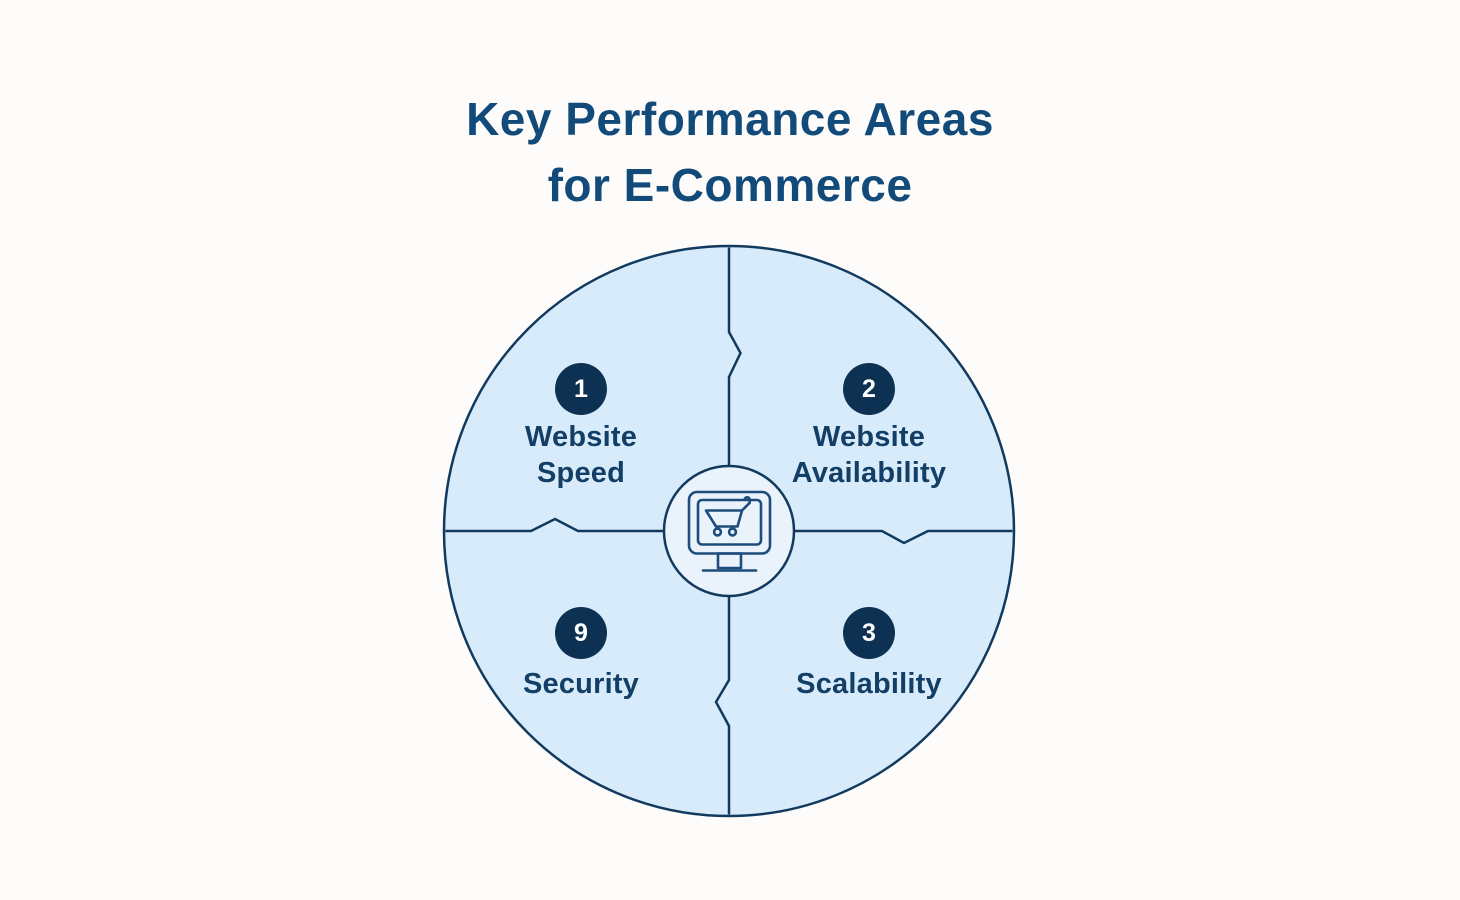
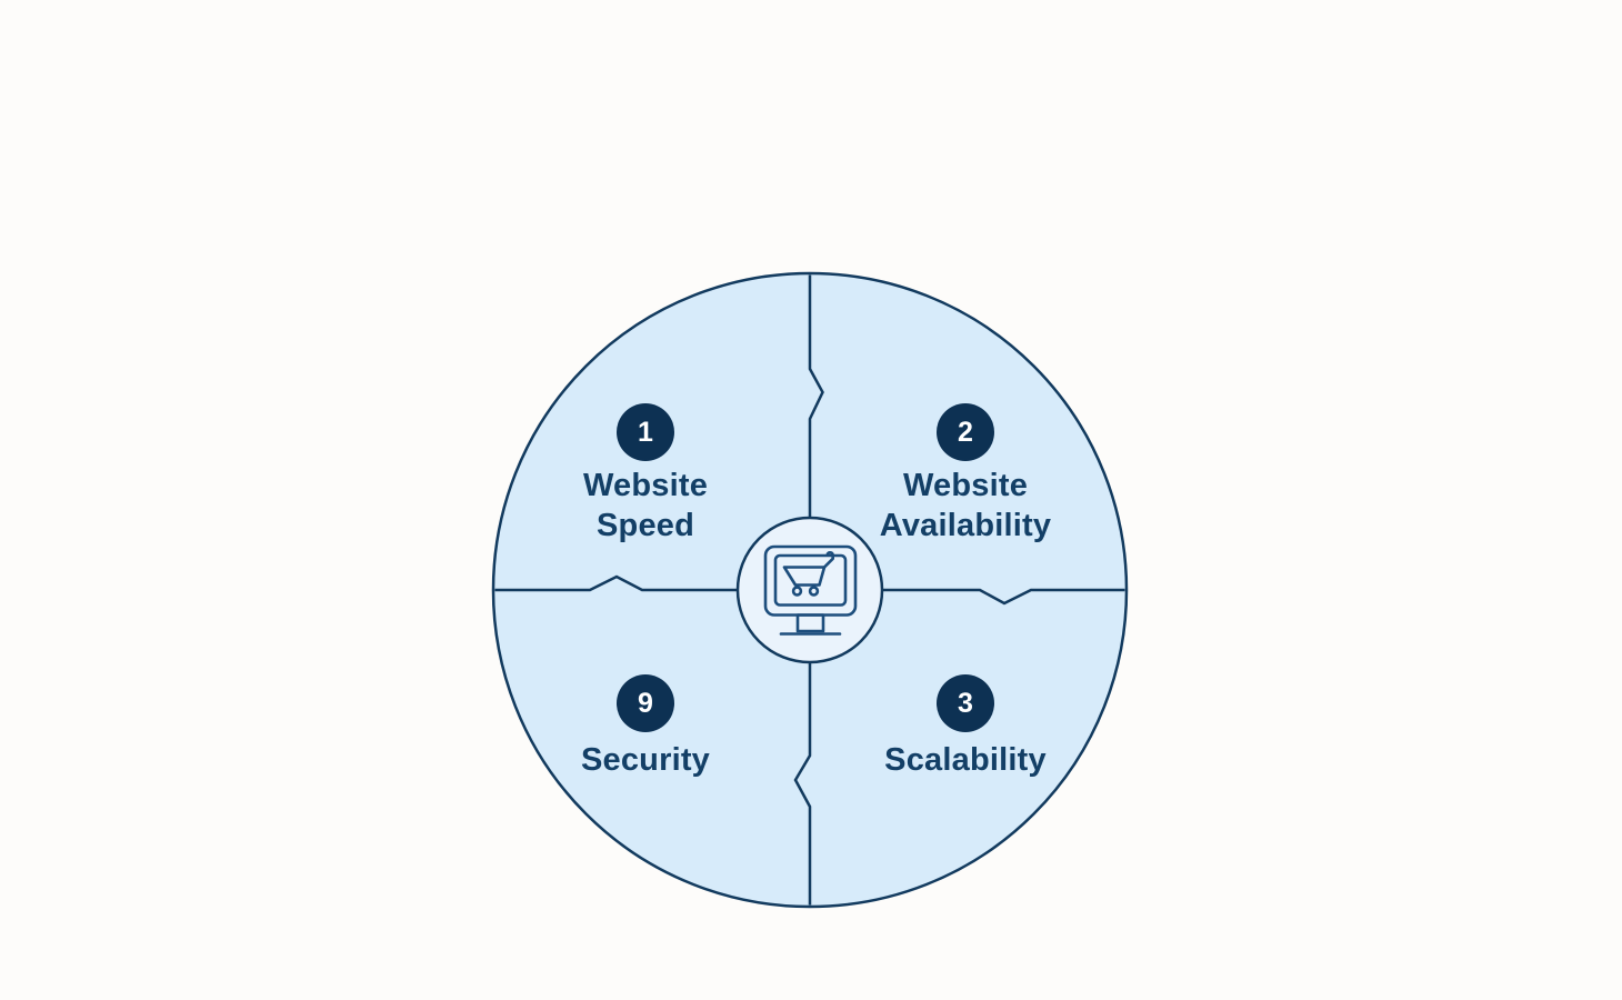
- Key Performance Areas
- for E-Commerce
  1
  2
  3
  9
  Website
  Speed
  Website
  Availability
  Scalability
  Security
